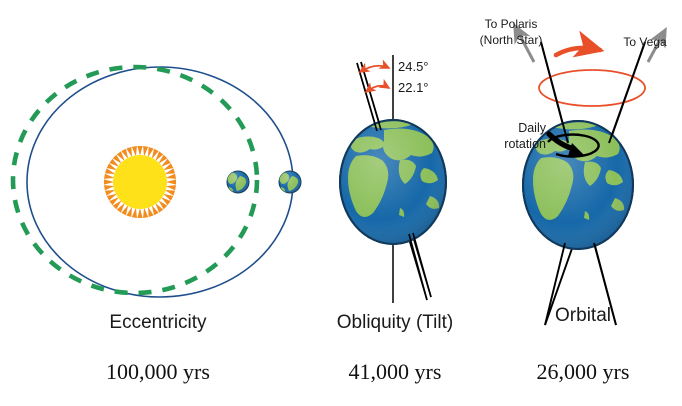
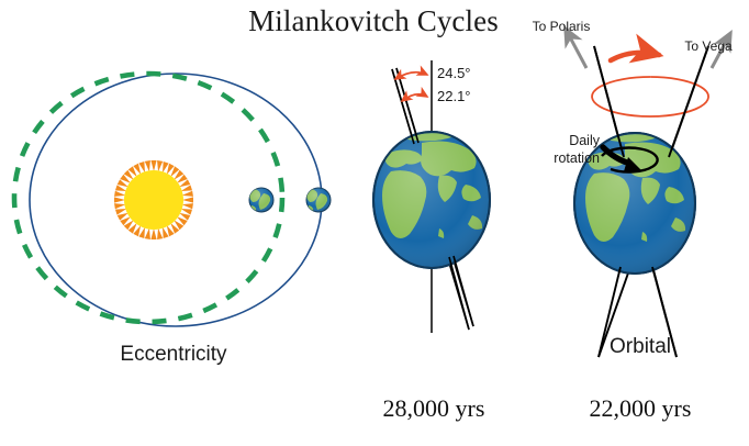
+ Milankovitch Cycles
  Eccentricity
- 100,000 yrs
- Obliquity (Tilt)
- 41,000 yrs
+ 28,000 yrs
  24.5°
  22.1°
  Orbital
- 26,000 yrs
+ 22,000 yrs
  To Polaris
- (North Star)
  To Vega
  Daily
  rotation
